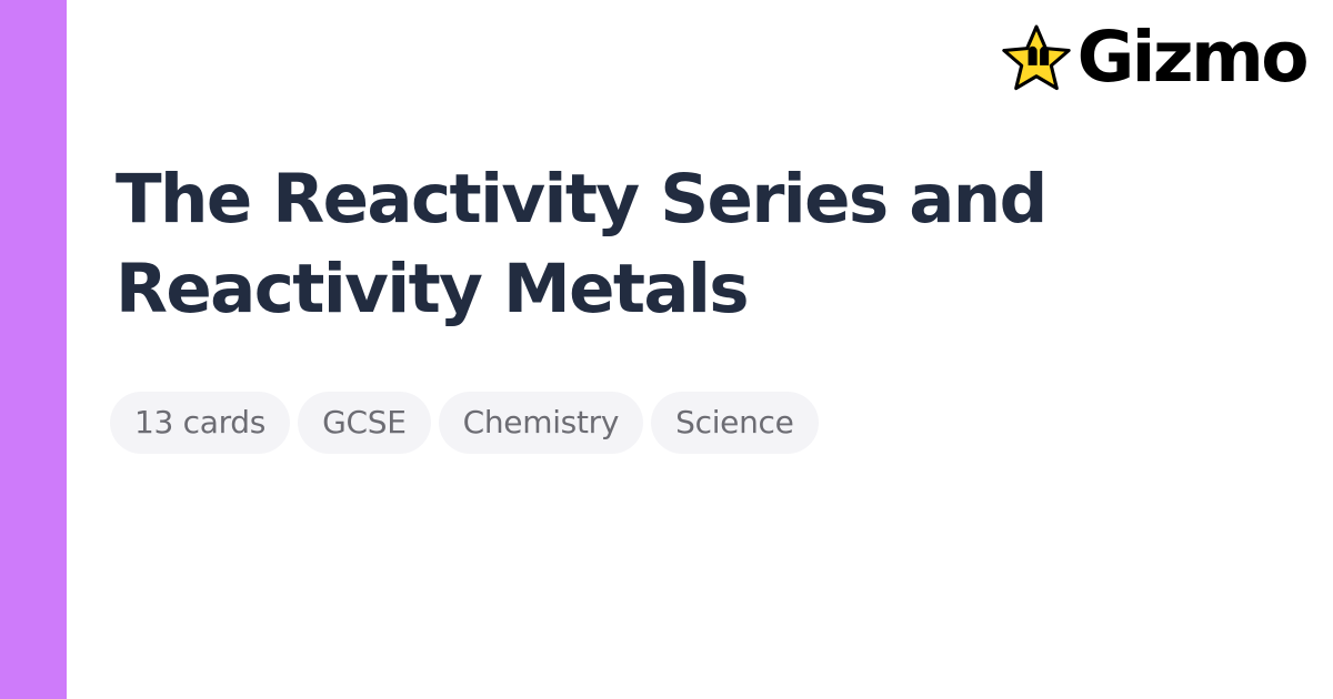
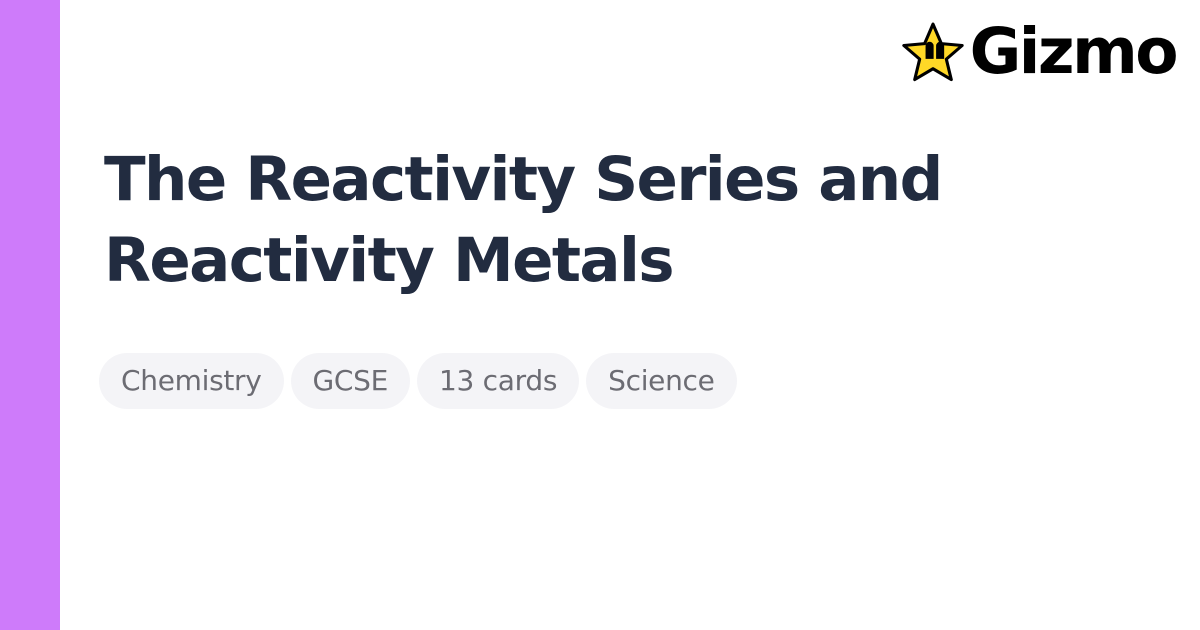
  Gizmo
  The Reactivity Series and Reactivity Metals
- 13 cards
+ Chemistry
  GCSE
- Chemistry
+ 13 cards
  Science
